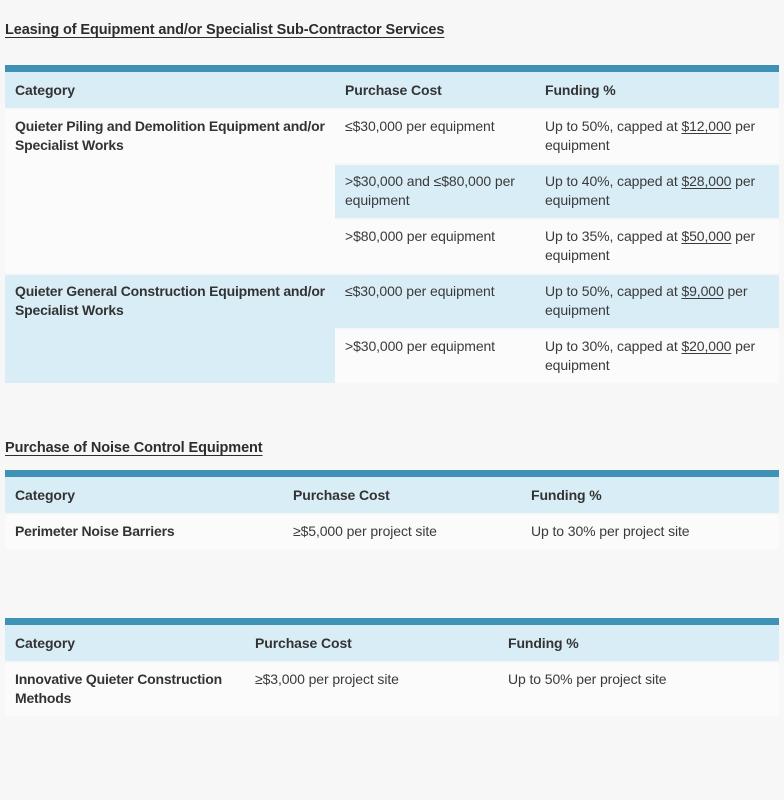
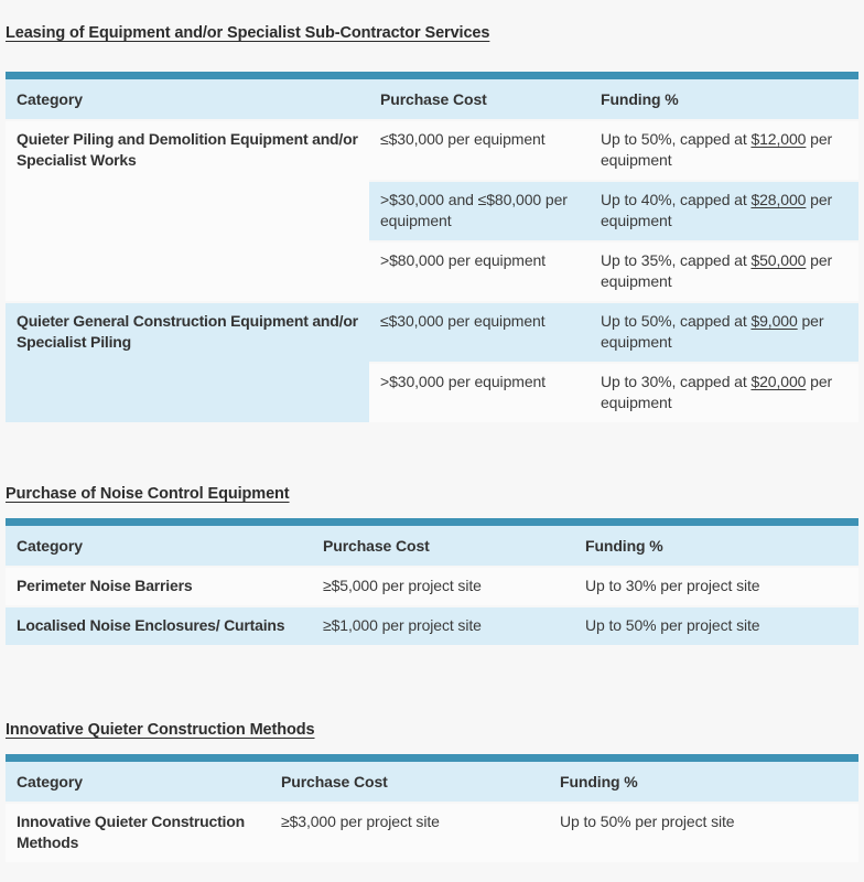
  Leasing of Equipment and/or Specialist Sub-Contractor Services
  Category	Purchase Cost	Funding %
  Quieter Piling and Demolition Equipment and/or Specialist Works	≤$30,000 per equipment	Up to 50%, capped at $12,000 per equipment
  >$30,000 and ≤$80,000 per equipment	Up to 40%, capped at $28,000 per equipment
  >$80,000 per equipment	Up to 35%, capped at $50,000 per equipment
- Quieter General Construction Equipment and/or Specialist Works	≤$30,000 per equipment	Up to 50%, capped at $9,000 per equipment
+ Quieter General Construction Equipment and/or Specialist Piling	≤$30,000 per equipment	Up to 50%, capped at $9,000 per equipment
  >$30,000 per equipment	Up to 30%, capped at $20,000 per equipment
  Purchase of Noise Control Equipment
  Category	Purchase Cost	Funding %
  Perimeter Noise Barriers	≥$5,000 per project site	Up to 30% per project site
+ Localised Noise Enclosures/ Curtains	≥$1,000 per project site	Up to 50% per project site
+ Innovative Quieter Construction Methods
  Category	Purchase Cost	Funding %
  Innovative Quieter Construction Methods	≥$3,000 per project site	Up to 50% per project site
